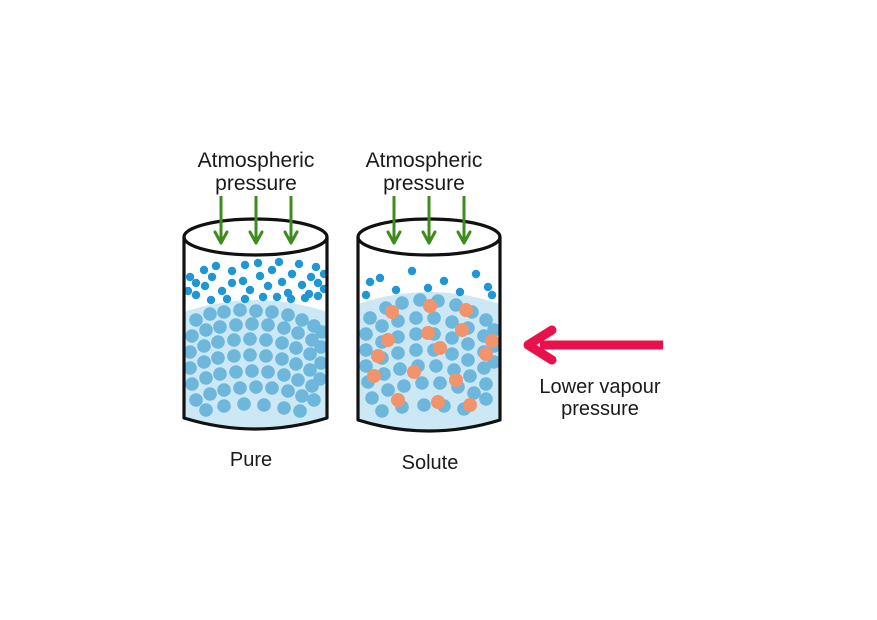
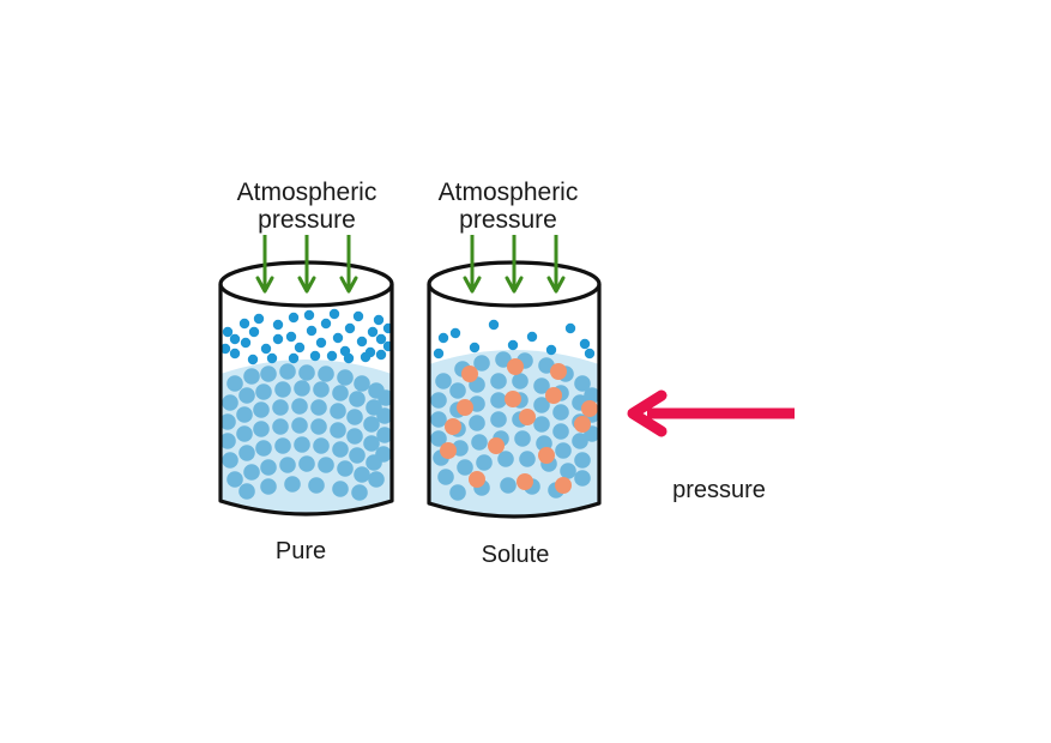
  Atmospheric
  pressure
  Pure
  Atmospheric
  pressure
  Solute
- Lower vapour
  pressure
